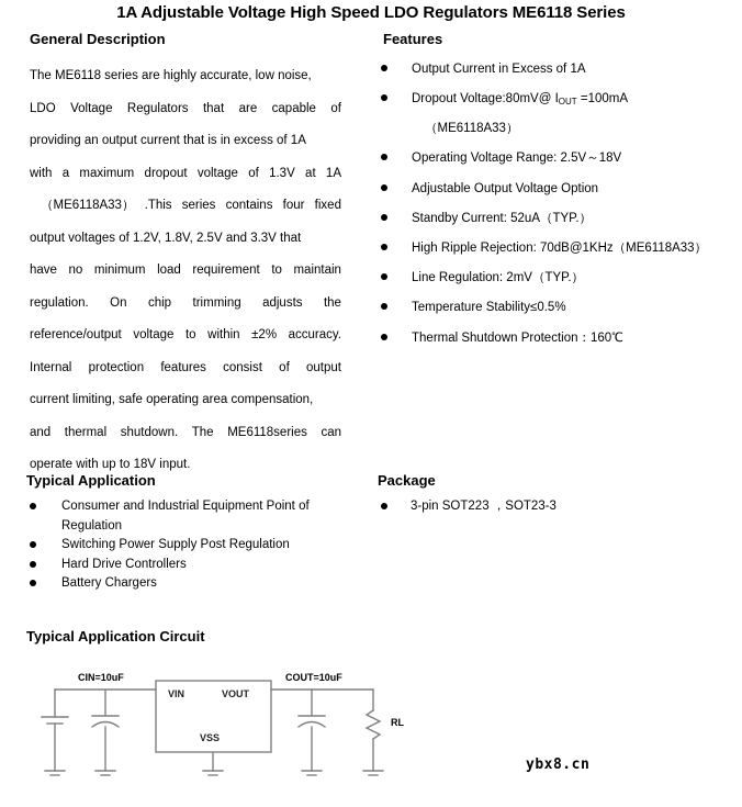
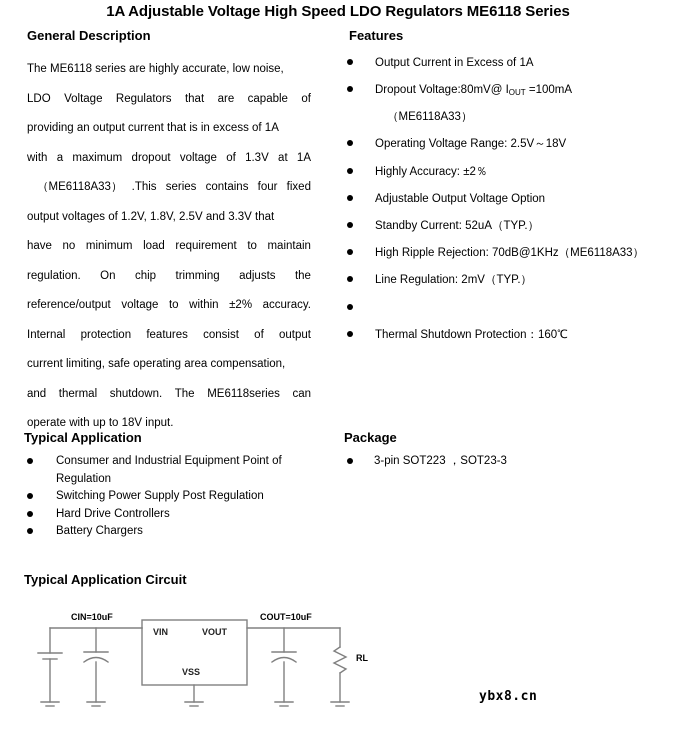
  1A Adjustable Voltage High Speed LDO Regulators ME6118 Series
  General Description
  The ME6118 series are highly accurate, low noise,
  LDO
  Voltage
  Regulators
  that
  are
  capable
  of
  providing an output current that is in excess of 1A
  with
  a
  maximum
  dropout
  voltage
  of
  1.3V
  at
  1A
  （ME6118A33）
  .This
  series
  contains
  four
  fixed
  output voltages of 1.2V, 1.8V, 2.5V and 3.3V that
  have
  no
  minimum
  load
  requirement
  to
  maintain
  regulation.
  On
  chip
  trimming
  adjusts
  the
  reference/output
  voltage
  to
  within
  ±2%
  accuracy.
  Internal
  protection
  features
  consist
  of
  output
  current limiting, safe operating area compensation,
  and
  thermal
  shutdown.
  The
  ME6118series
  can
  operate with up to 18V input.
  Features
  Output Current in Excess of 1A
  Dropout Voltage:80mV@ IOUT =100mA
  （ME6118A33）
  Operating Voltage Range: 2.5V～18V
+ Highly Accuracy: ±2％
  Adjustable Output Voltage Option
  Standby Current: 52uA（TYP.）
  High Ripple Rejection: 70dB@1KHz（ME6118A33）
  Line Regulation: 2mV（TYP.）
- Temperature Stability≤0.5%
  Thermal Shutdown Protection：160℃
  Typical Application
  Consumer and Industrial Equipment Point of Regulation
  Switching Power Supply Post Regulation
  Hard Drive Controllers
  Battery Chargers
  Package
  3-pin SOT223 ，SOT23-3
  Typical Application Circuit
  CIN=10uF
  COUT=10uF
  RL
  VIN
  VOUT
  VSS
  ybx8.cn
